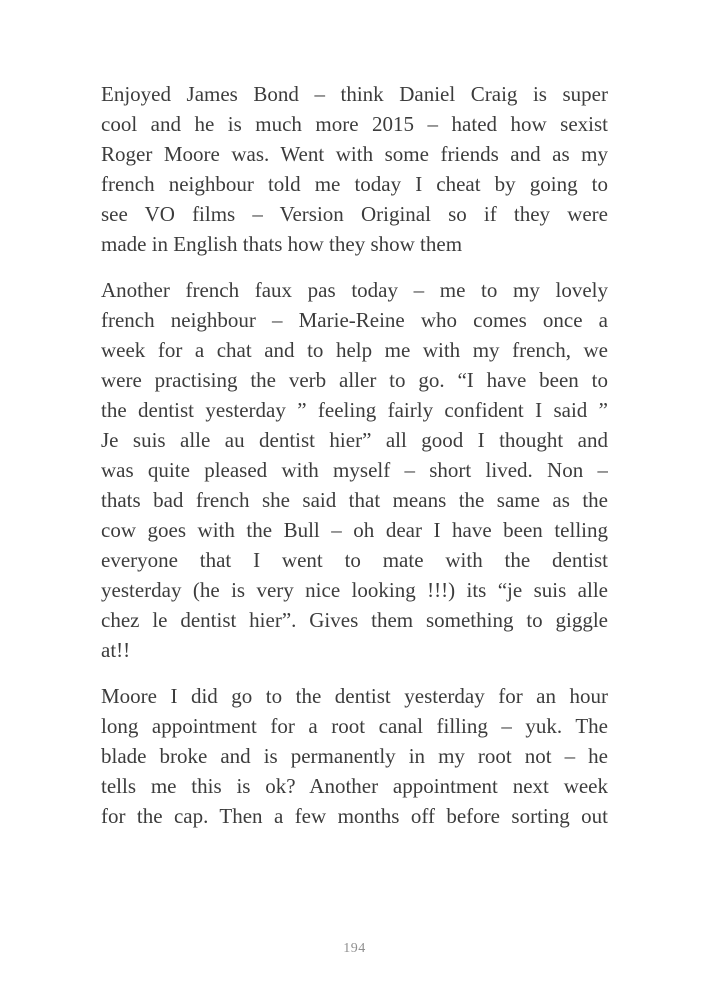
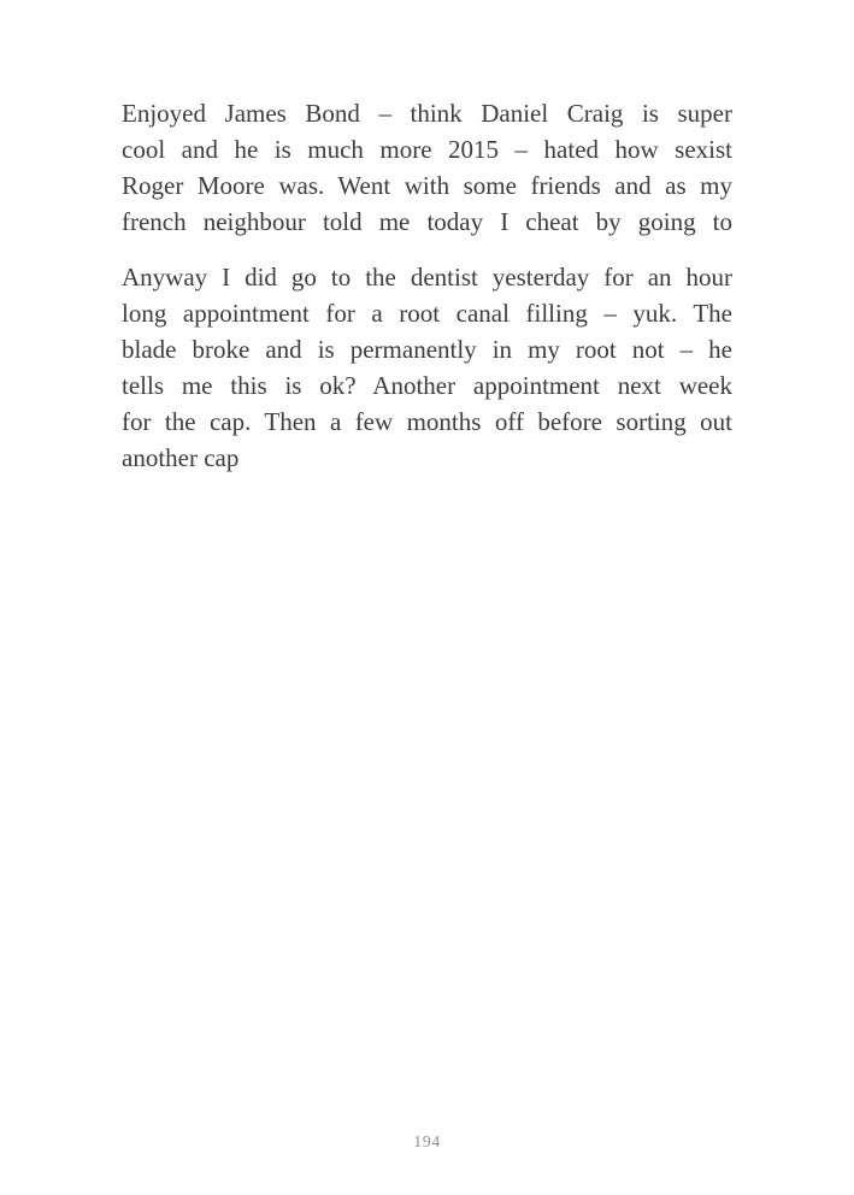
  Enjoyed James Bond – think Daniel Craig is super
  cool and he is much more 2015 – hated how sexist
  Roger Moore was. Went with some friends and as my
  french neighbour told me today I cheat by going to
- see VO films – Version Original so if they were
- made in English thats how they show them
- Another french faux pas today – me to my lovely
- french neighbour – Marie-Reine who comes once a
- week for a chat and to help me with my french, we
- were practising the verb aller to go. “I have been to
- the dentist yesterday ” feeling fairly confident I said ”
- Je suis alle au dentist hier” all good I thought and
- was quite pleased with myself – short lived. Non –
- thats bad french she said that means the same as the
- cow goes with the Bull – oh dear I have been telling
- everyone that I went to mate with the dentist
- yesterday (he is very nice looking !!!) its “je suis alle
- chez le dentist hier”. Gives them something to giggle
- at!!
- Moore I did go to the dentist yesterday for an hour
+ Anyway I did go to the dentist yesterday for an hour
  long appointment for a root canal filling – yuk. The
  blade broke and is permanently in my root not – he
  tells me this is ok? Another appointment next week
  for the cap. Then a few months off before sorting out
+ another cap
  194
